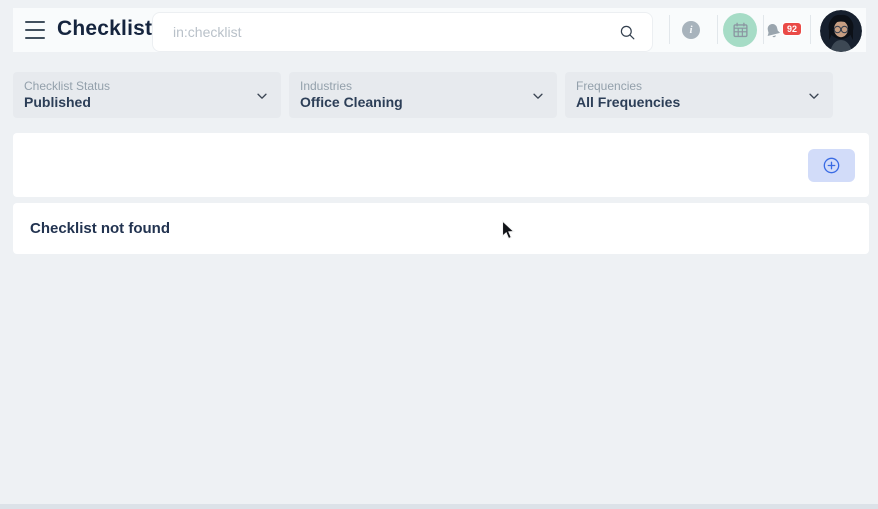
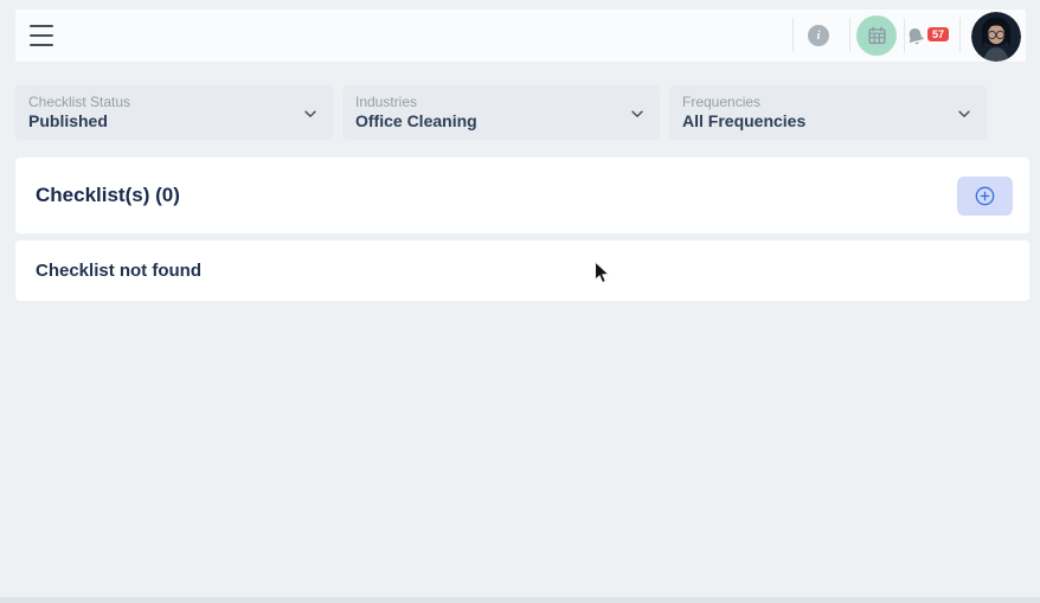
- Checklist
- in:checklist
  i
- 92
+ 57
  Checklist Status
  Published
  Industries
  Office Cleaning
  Frequencies
  All Frequencies
+ Checklist(s) (0)
  Checklist not found
